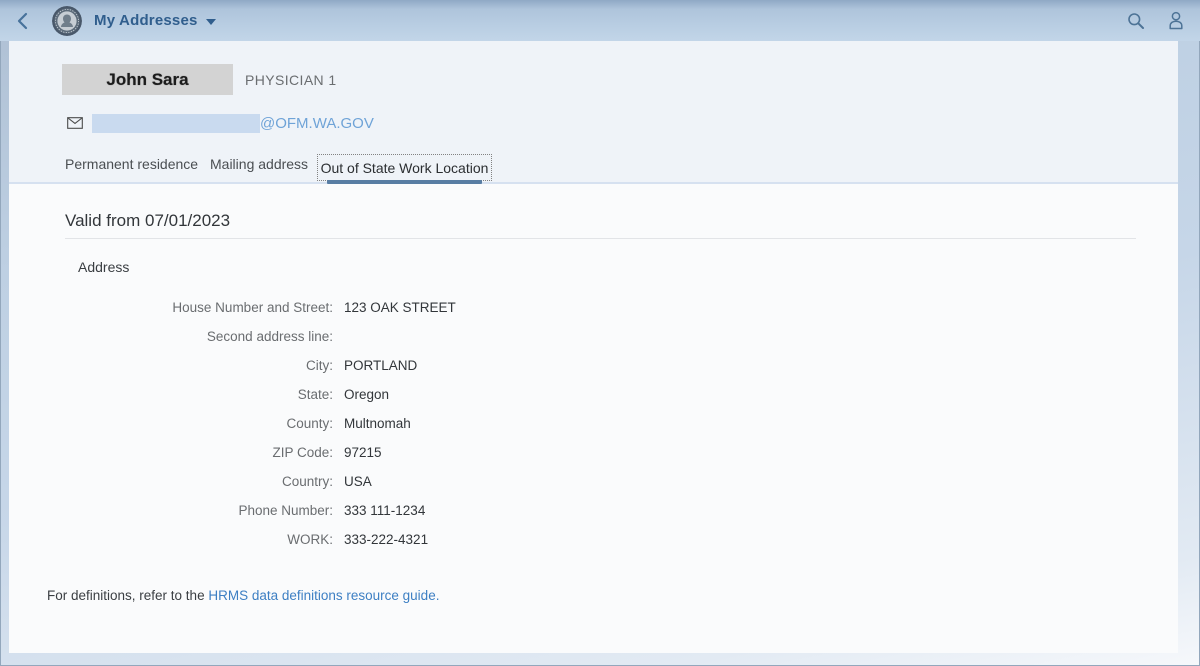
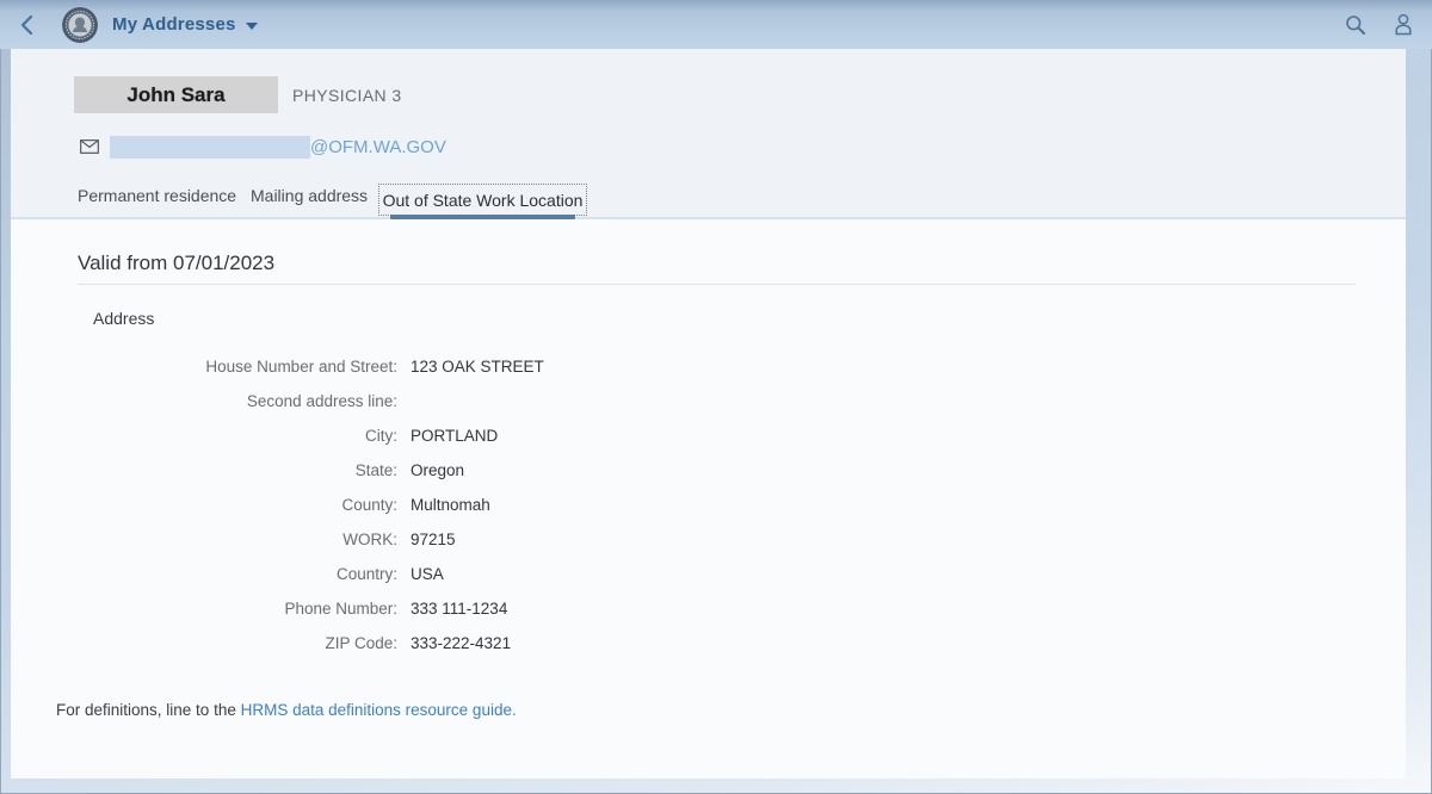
  My Addresses
  John Sara
- PHYSICIAN 1
+ PHYSICIAN 3
  @OFM.WA.GOV
  Permanent residence
  Mailing address
  Out of State Work Location
  Valid from 07/01/2023
  Address
  House Number and Street:
  123 OAK STREET
  Second address line:
  City:
  PORTLAND
  State:
  Oregon
  County:
  Multnomah
- ZIP Code:
+ WORK:
  97215
  Country:
  USA
  Phone Number:
  333 111-1234
- WORK:
+ ZIP Code:
  333-222-4321
- For definitions, refer to the HRMS data definitions resource guide.
+ For definitions, line to the HRMS data definitions resource guide.
